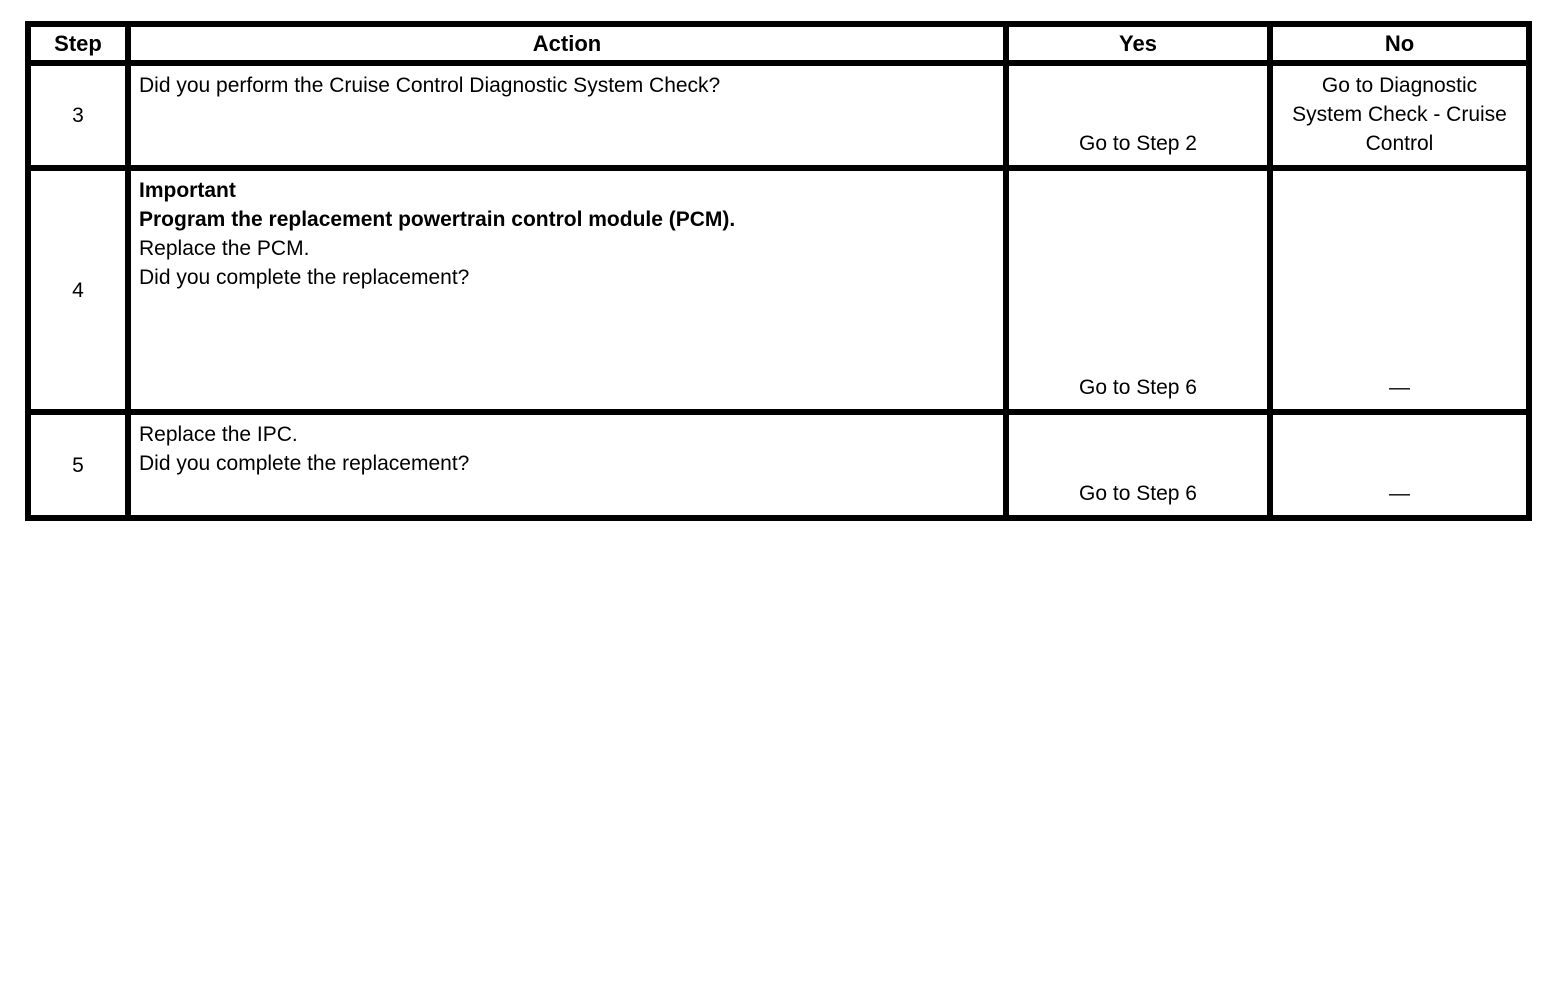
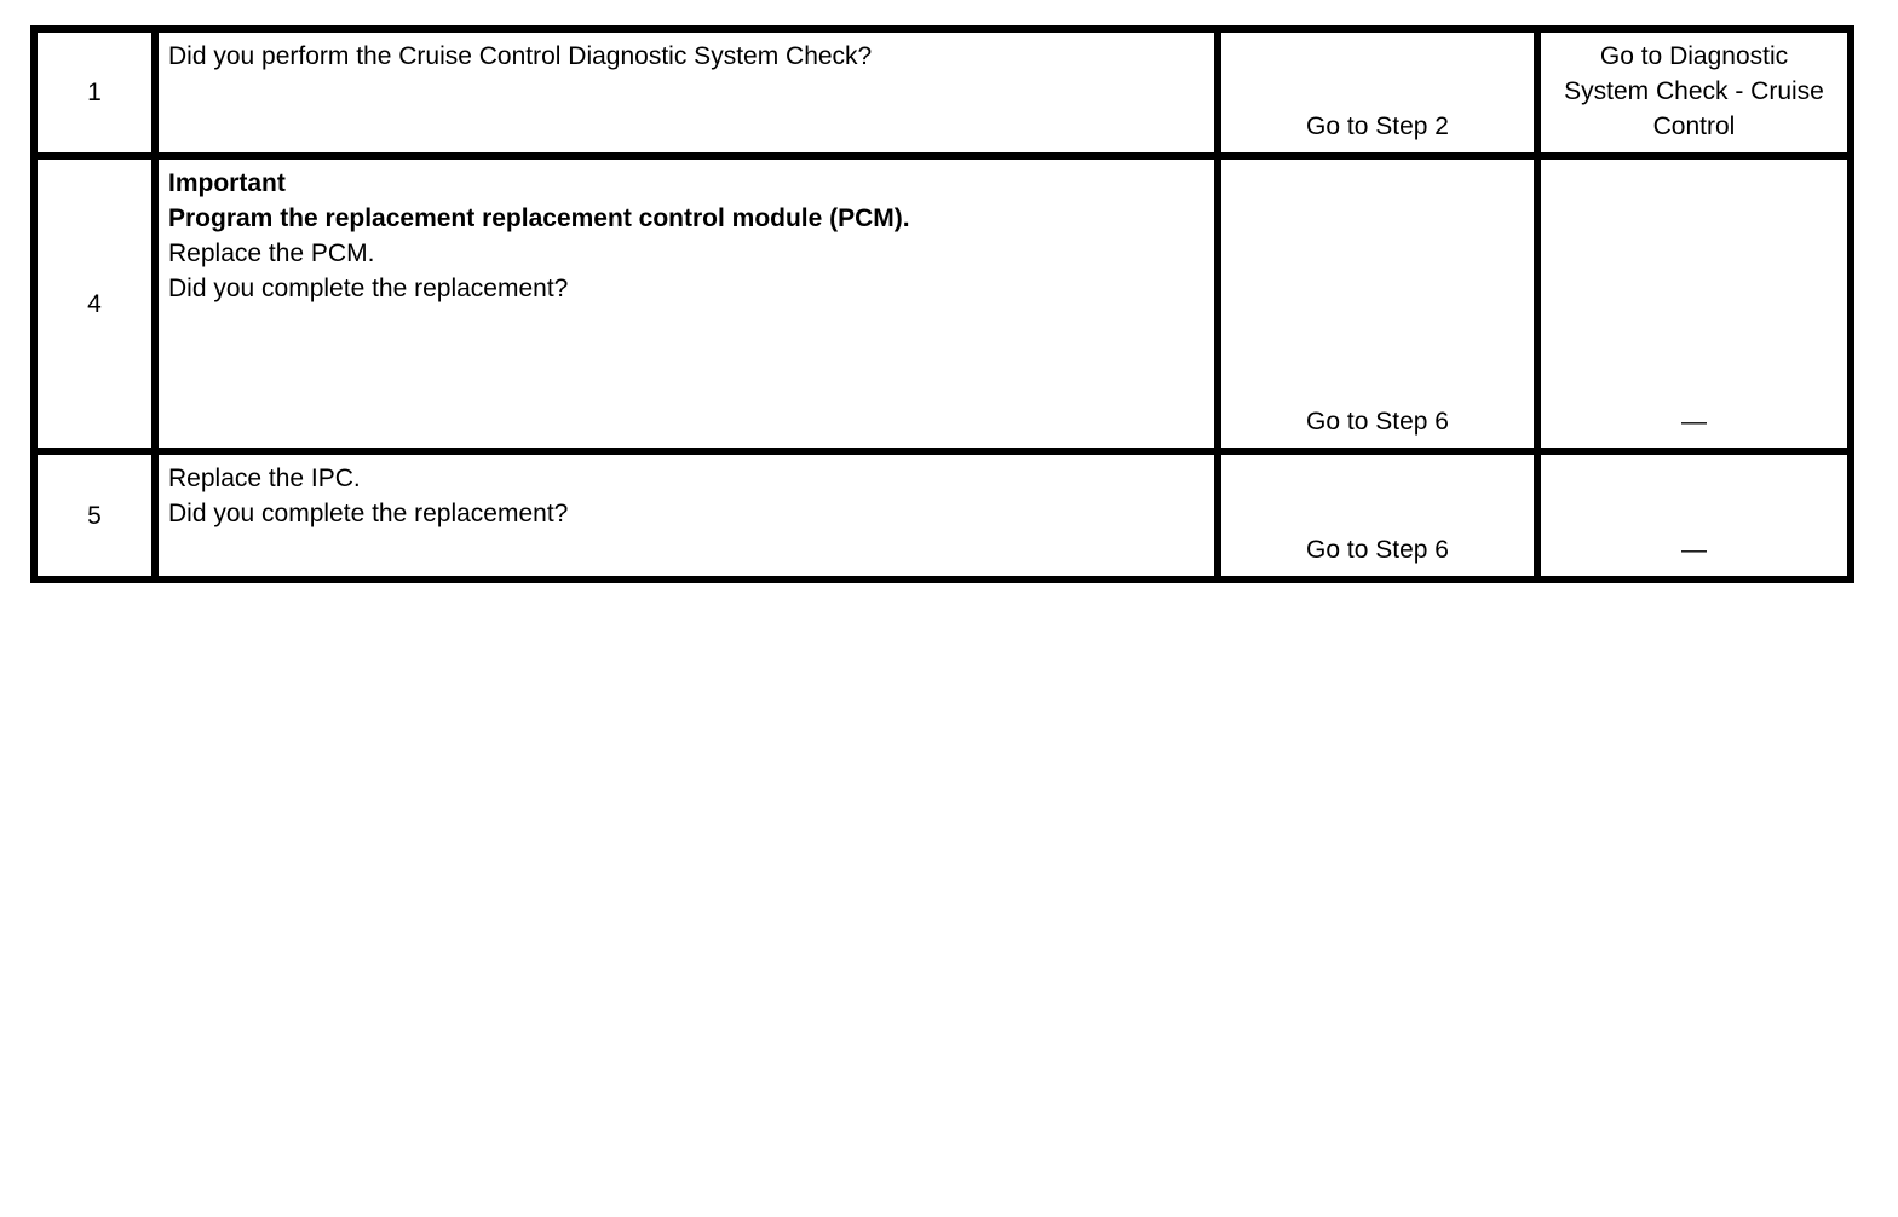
- Step	Action	Yes	No
- 3	Did you perform the Cruise Control Diagnostic System Check?	Go to Step 2	Go to Diagnostic System Check - Cruise Control
+ 1	Did you perform the Cruise Control Diagnostic System Check?	Go to Step 2	Go to Diagnostic System Check - Cruise Control
- 4	Important Program the replacement powertrain control module (PCM). Replace the PCM. Did you complete the replacement?	Go to Step 6	—
+ 4	Important Program the replacement replacement control module (PCM). Replace the PCM. Did you complete the replacement?	Go to Step 6	—
  5	Replace the IPC. Did you complete the replacement?	Go to Step 6	—
